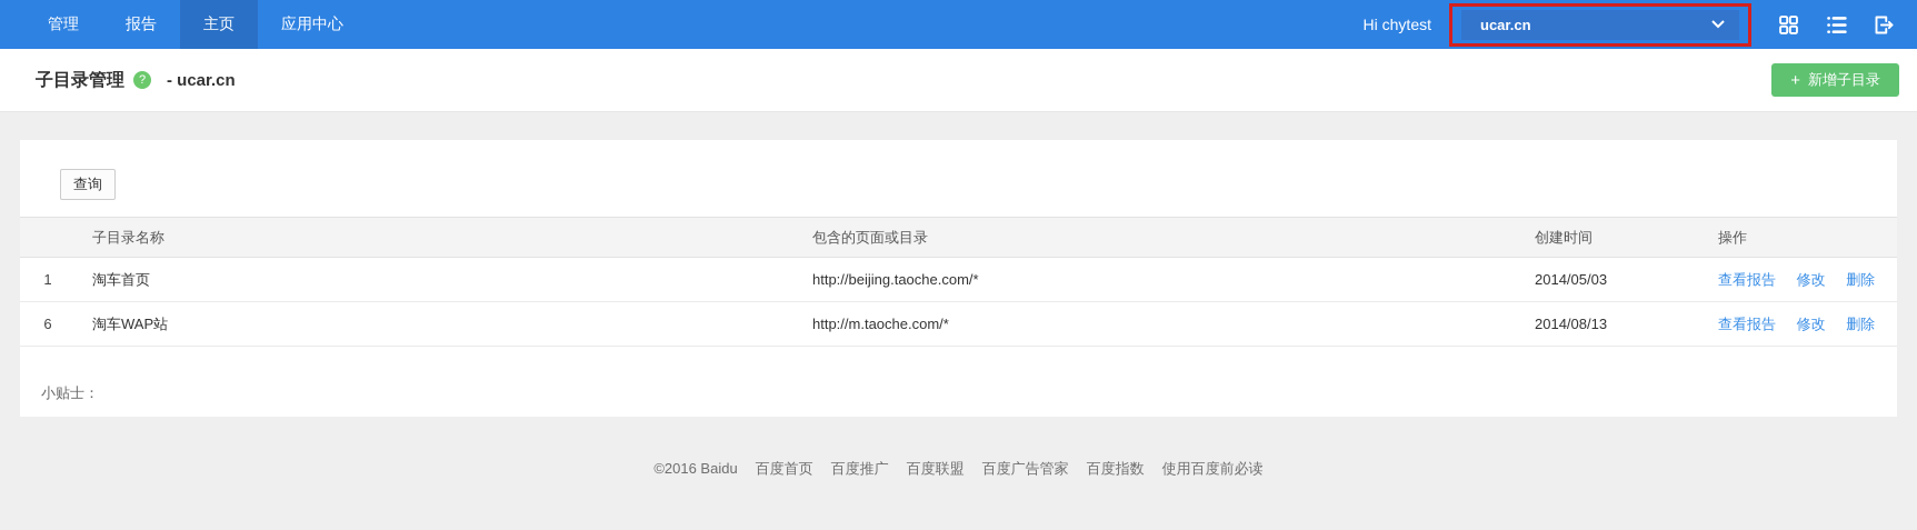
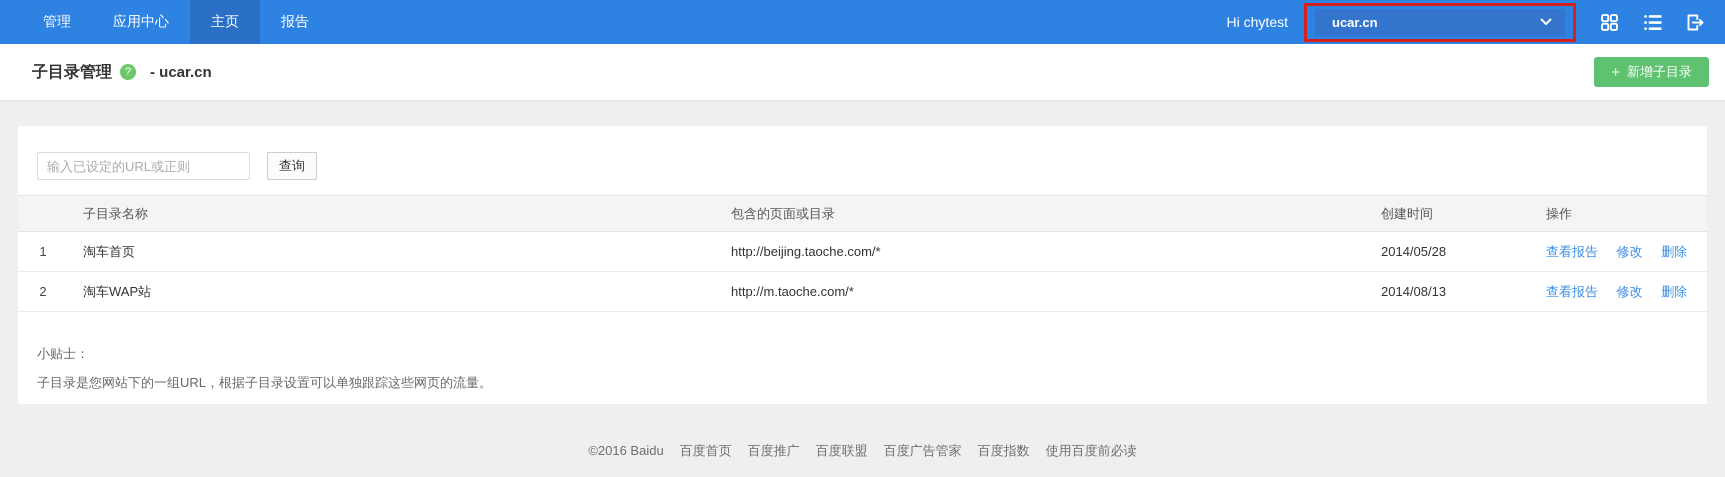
  管理
- 报告
+ 应用中心
  主页
- 应用中心
+ 报告
  Hi chytest
  ucar.cn
  子目录管理
  ?
  - ucar.cn
  +
  新增子目录
+ 输入已设定的URL或正则
  查询
  	子目录名称	包含的页面或目录	创建时间	操作
- 1	淘车首页	http://beijing.taoche.com/*	2014/05/03	查看报告 修改 删除
+ 1	淘车首页	http://beijing.taoche.com/*	2014/05/28	查看报告 修改 删除
- 6	淘车WAP站	http://m.taoche.com/*	2014/08/13	查看报告 修改 删除
+ 2	淘车WAP站	http://m.taoche.com/*	2014/08/13	查看报告 修改 删除
  小贴士：
+ 子目录是您网站下的一组URL，根据子目录设置可以单独跟踪这些网页的流量。
  ©2016 Baidu 百度首页 百度推广 百度联盟 百度广告管家 百度指数 使用百度前必读
